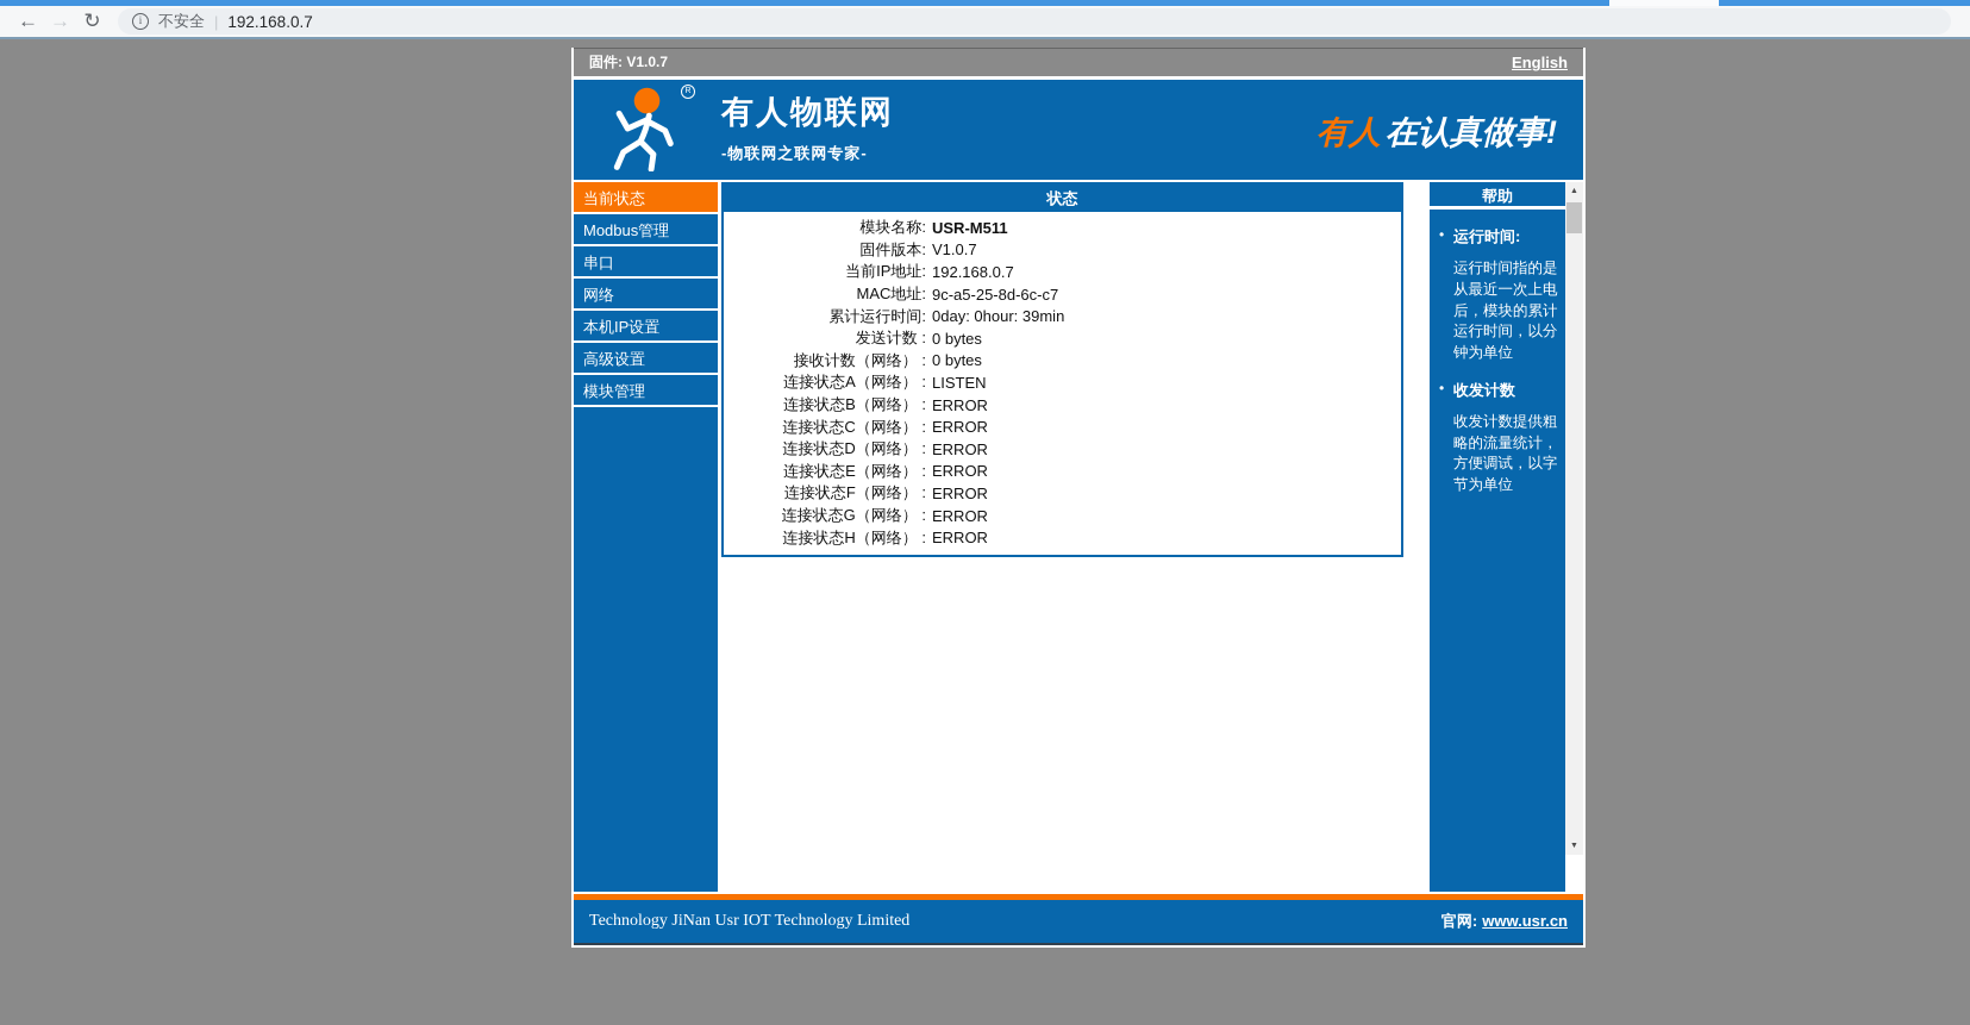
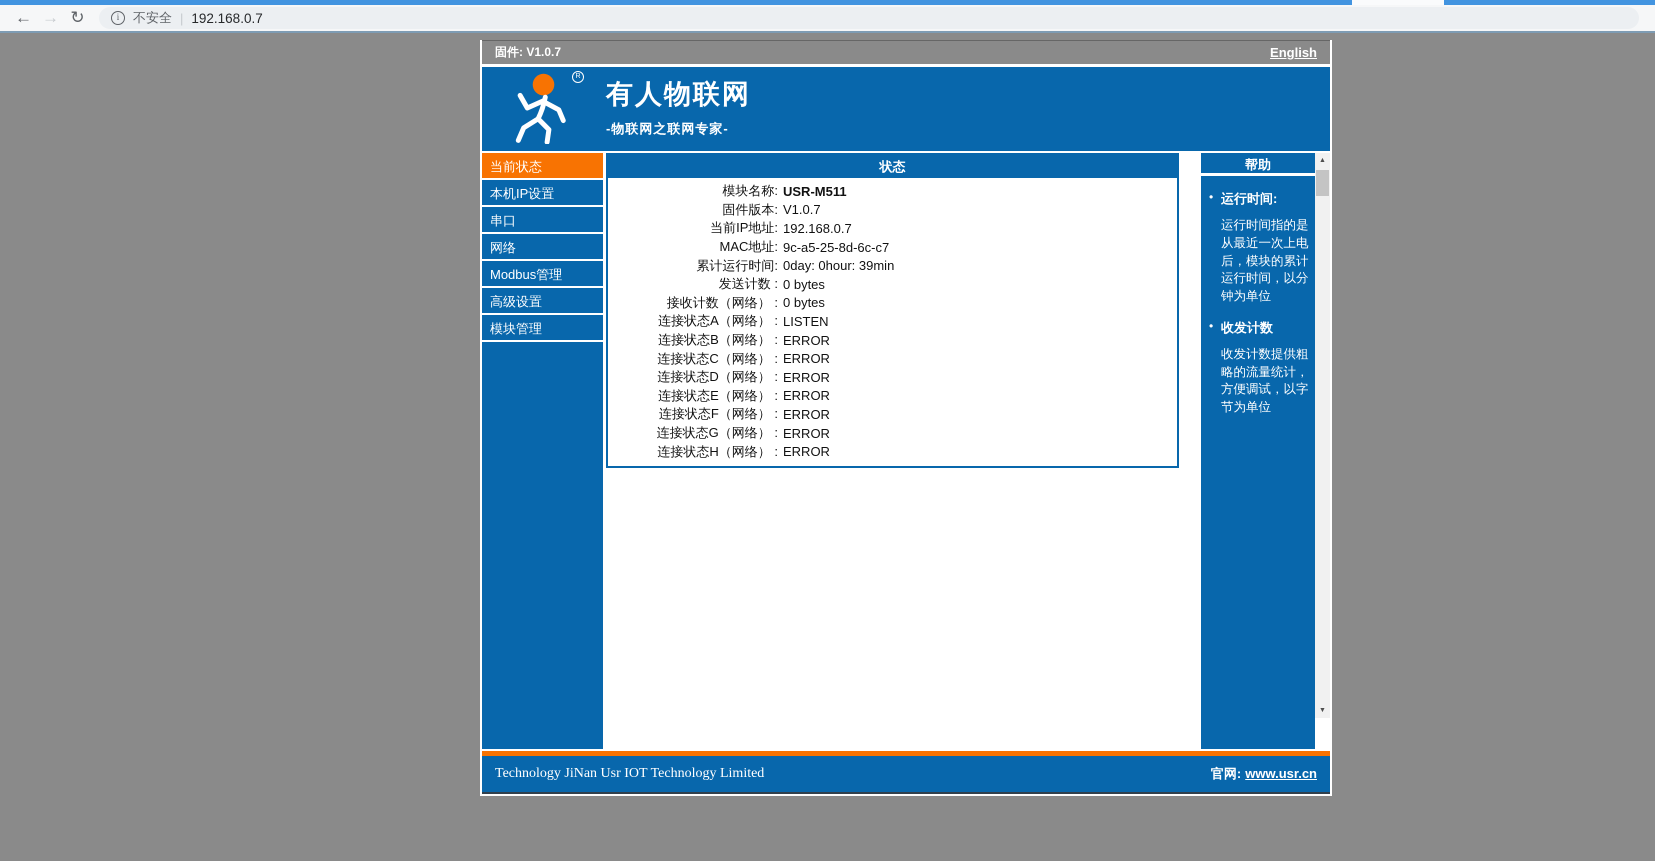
  ←
  →
  ↻
  i
  不安全
  |
  192.168.0.7
  固件: V1.0.7
  English
  有人物联网
  -物联网之联网专家-
- 有人 在认真做事!
  当前状态
- Modbus管理
+ 本机IP设置
  串口
  网络
- 本机IP设置
+ Modbus管理
  高级设置
  模块管理
  状态
  模块名称:
  USR-M511
  固件版本:
  V1.0.7
  当前IP地址:
  192.168.0.7
  MAC地址:
  9c-a5-25-8d-6c-c7
  累计运行时间:
  0day: 0hour: 39min
  发送计数 :
  0 bytes
  接收计数（网络） :
  0 bytes
  连接状态A（网络） :
  LISTEN
  连接状态B（网络） :
  ERROR
  连接状态C（网络） :
  ERROR
  连接状态D（网络） :
  ERROR
  连接状态E（网络） :
  ERROR
  连接状态F（网络） :
  ERROR
  连接状态G（网络） :
  ERROR
  连接状态H（网络） :
  ERROR
  帮助
  •
  运行时间:
  运行时间指的是从最近一次上电后，模块的累计运行时间，以分钟为单位
  •
  收发计数
  收发计数提供粗略的流量统计，方便调试，以字节为单位
  Technology JiNan Usr IOT Technology Limited
  官网: www.usr.cn
